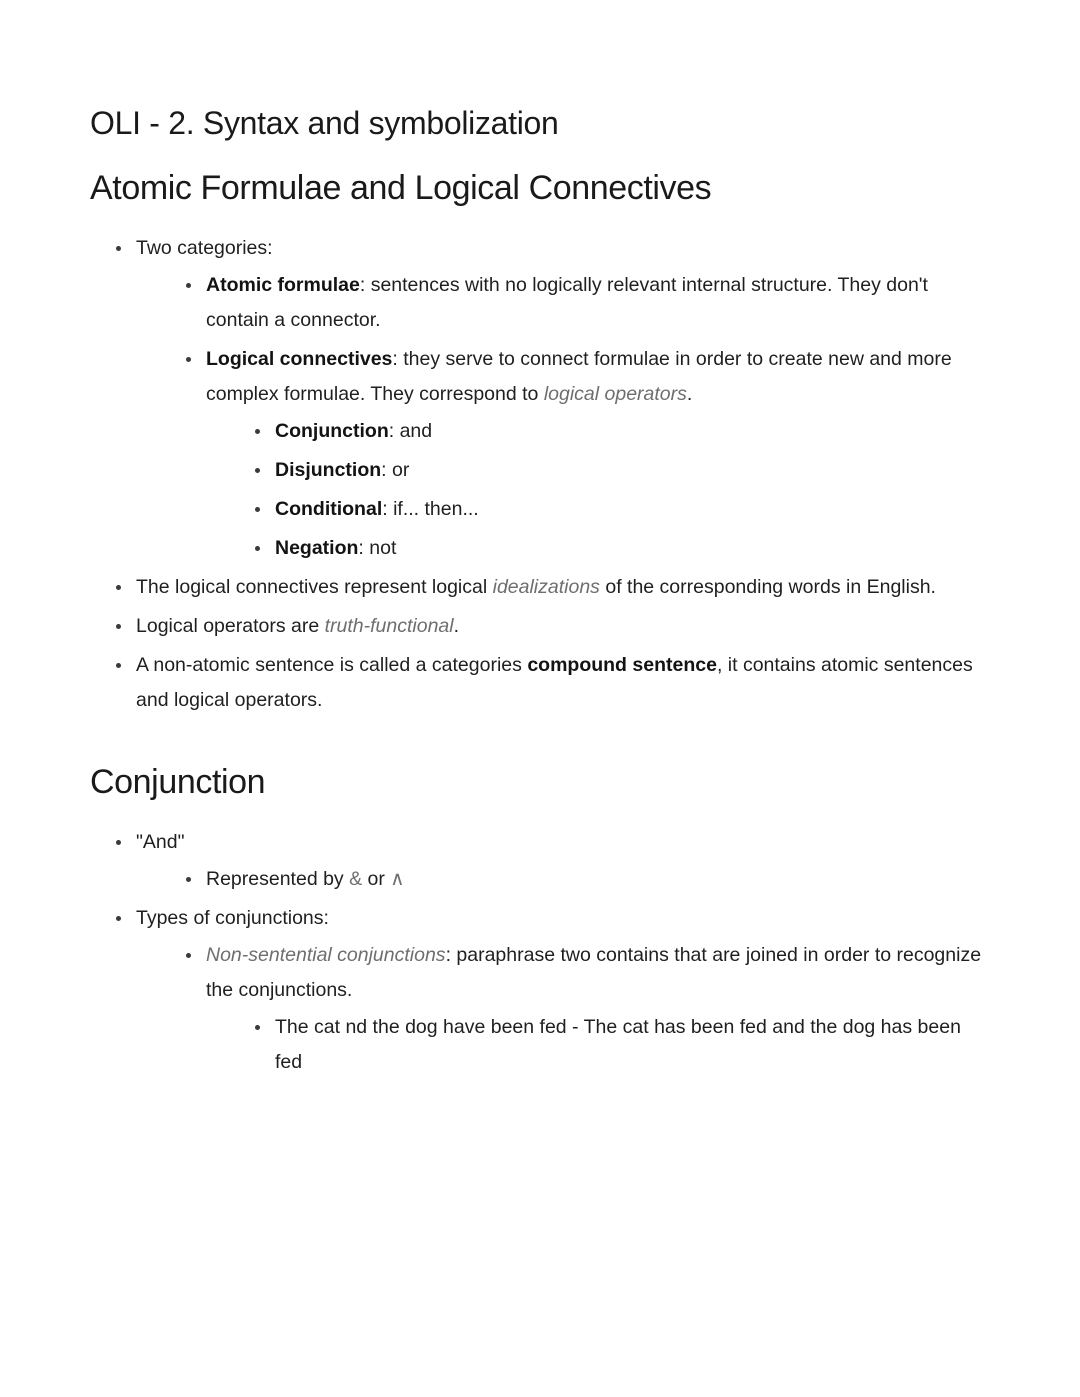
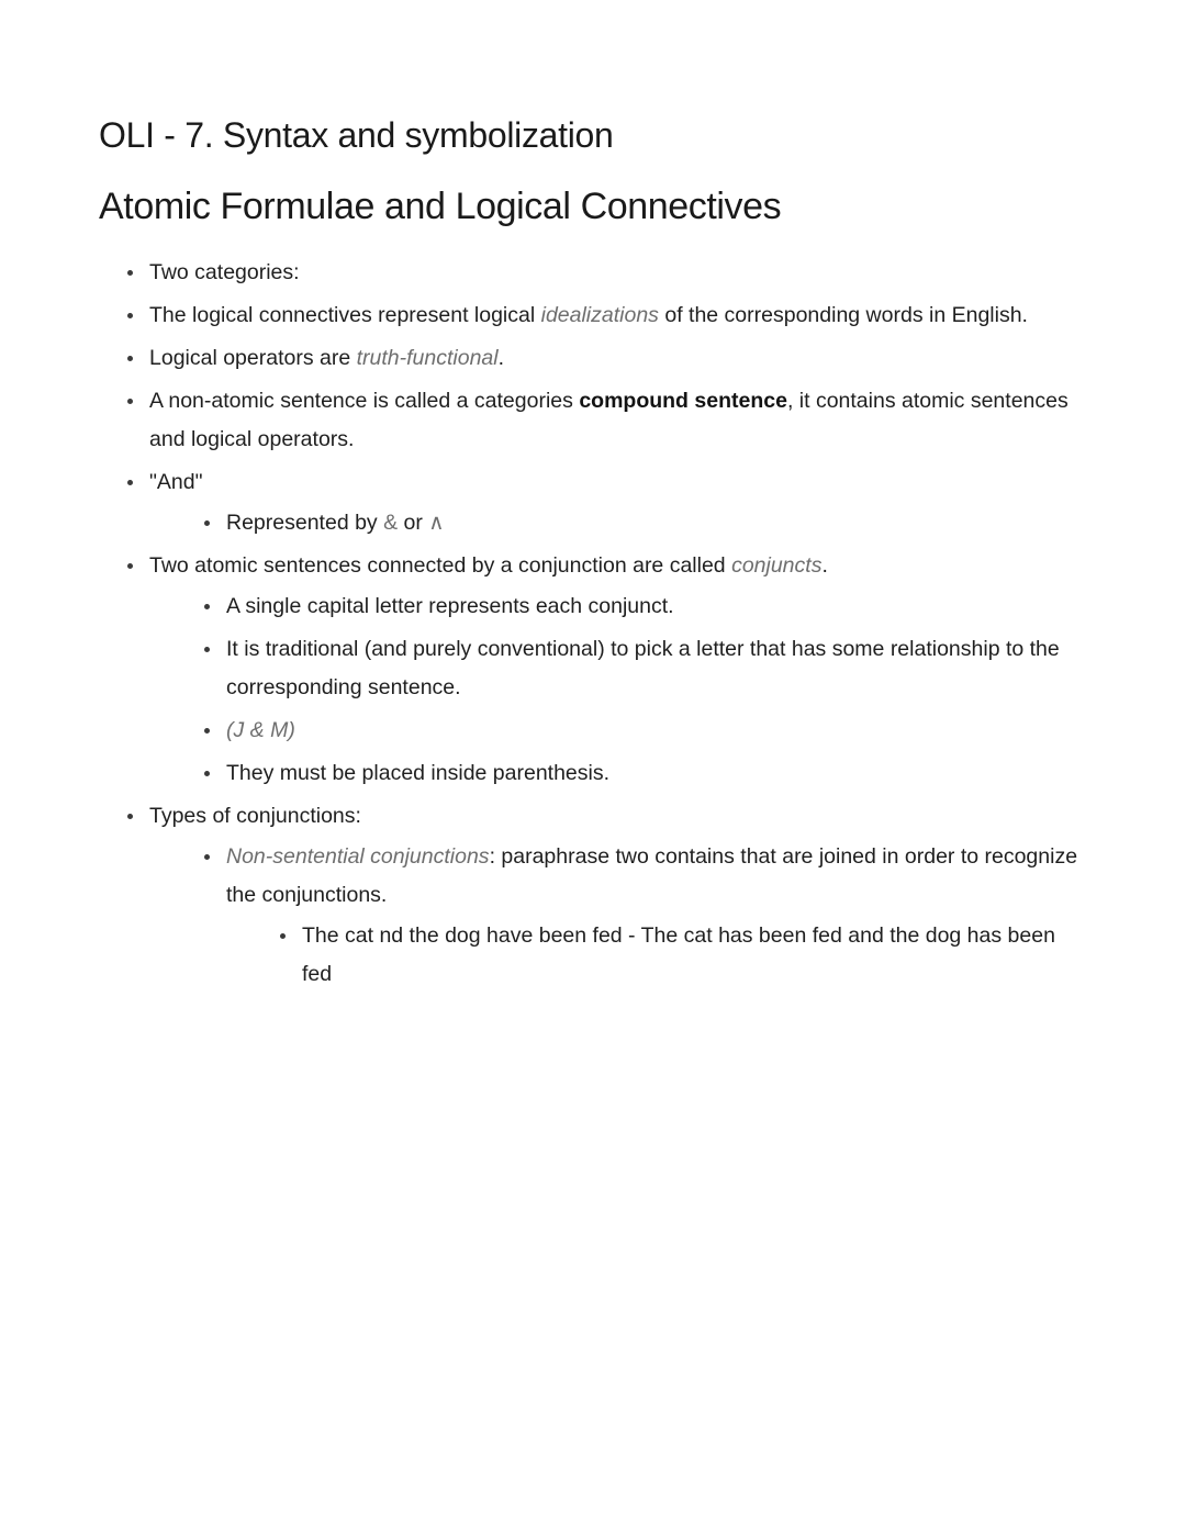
- OLI - 2. Syntax and symbolization
+ OLI - 7. Syntax and symbolization
  Atomic Formulae and Logical Connectives
  Two categories:
- Atomic formulae: sentences with no logically relevant internal structure. They don't contain a connector.
- Logical connectives: they serve to connect formulae in order to create new and more complex formulae. They correspond to logical operators.
- Conjunction: and
- Disjunction: or
- Conditional: if... then...
- Negation: not
  The logical connectives represent logical idealizations of the corresponding words in English.
  Logical operators are truth-functional.
  A non-atomic sentence is called a categories compound sentence, it contains atomic sentences and logical operators.
- Conjunction
  "And"
  Represented by & or ∧
+ Two atomic sentences connected by a conjunction are called conjuncts.
+ A single capital letter represents each conjunct.
+ It is traditional (and purely conventional) to pick a letter that has some relationship to the corresponding sentence.
+ (J & M)
+ They must be placed inside parenthesis.
  Types of conjunctions:
  Non-sentential conjunctions: paraphrase two contains that are joined in order to recognize the conjunctions.
  The cat nd the dog have been fed - The cat has been fed and the dog has been fed
